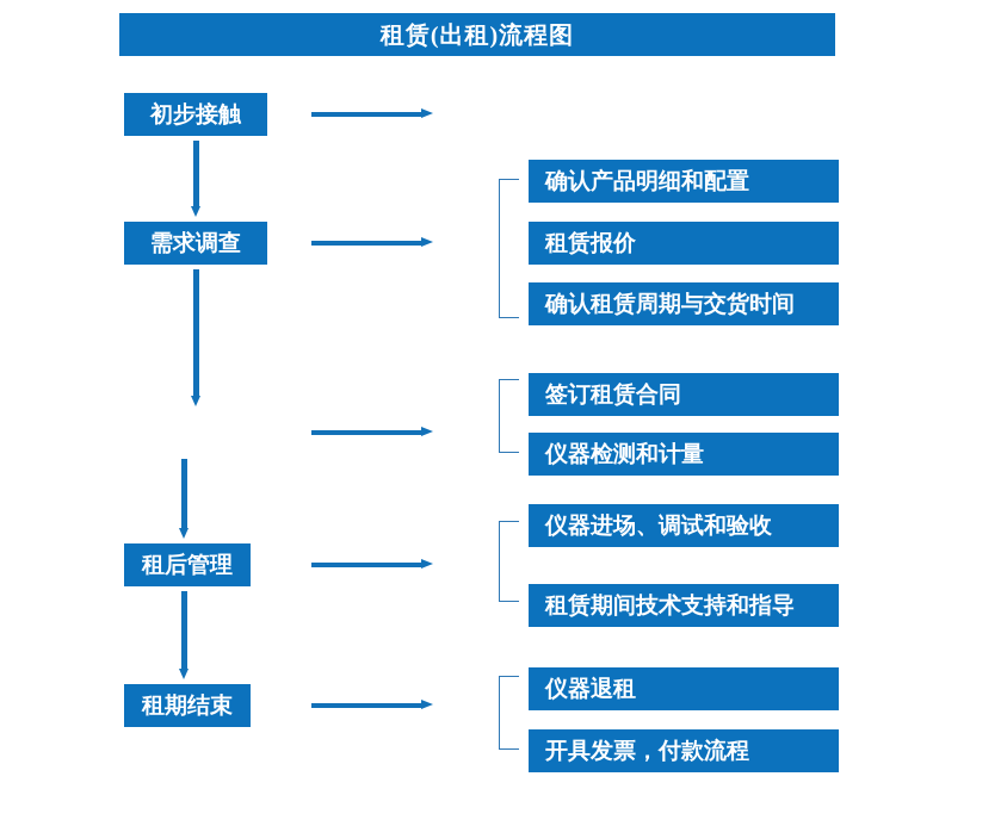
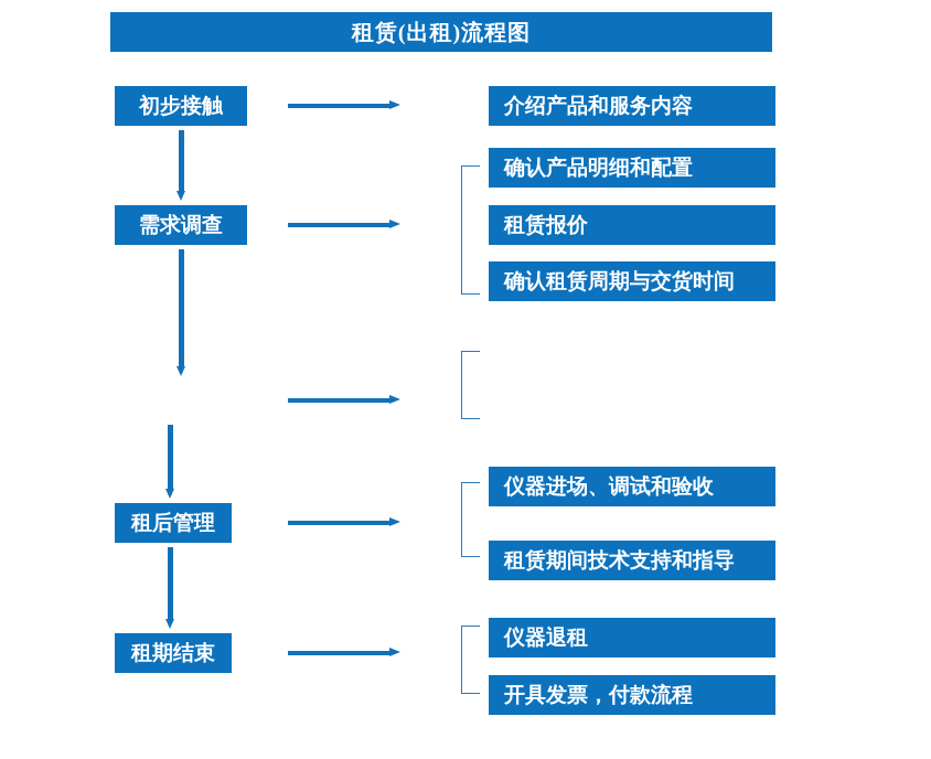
  租赁(出租)流程图
  初步接触
  需求调查
  租后管理
  租期结束
+ 介绍产品和服务内容
  确认产品明细和配置
  租赁报价
  确认租赁周期与交货时间
- 签订租赁合同
- 仪器检测和计量
  仪器进场、调试和验收
  租赁期间技术支持和指导
  仪器退租
  开具发票，付款流程
